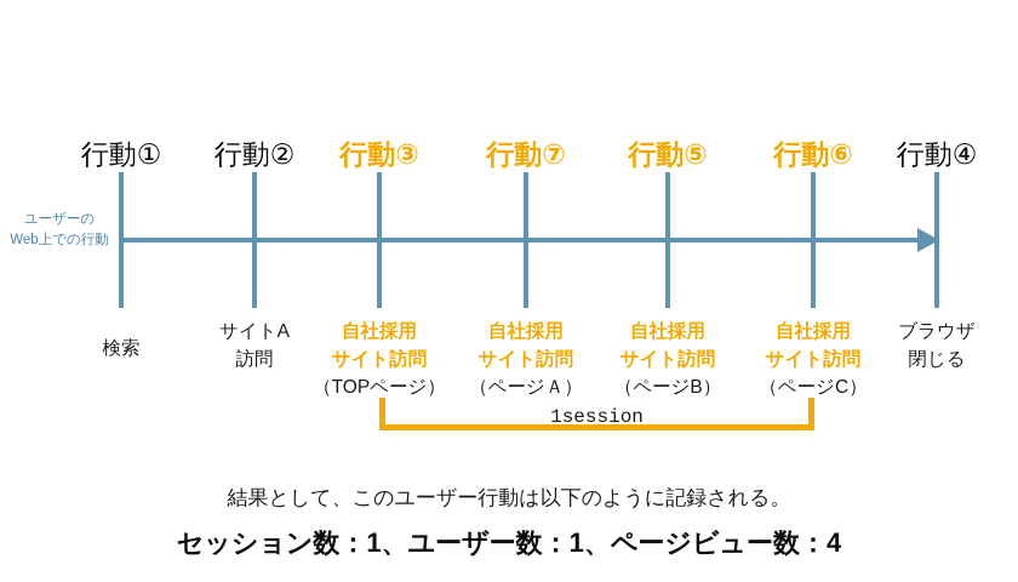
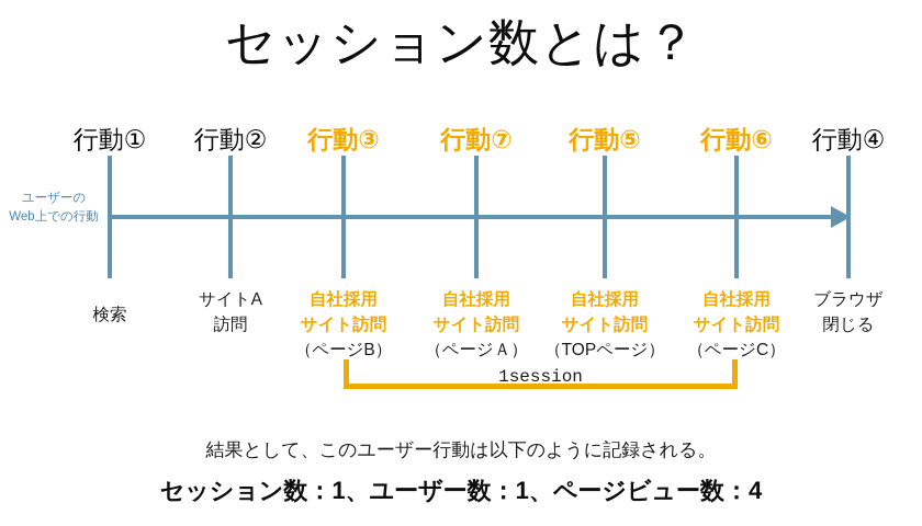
+ セッション数とは？
  ユーザーの
  Web上での行動
  行動①
  検索
  行動②
  サイトA
  訪問
  行動③
  自社採用
  サイト訪問
- （TOPページ）
+ （ページB）
  行動⑦
  自社採用
  サイト訪問
  （ページＡ）
  行動⑤
  自社採用
  サイト訪問
- （ページB）
+ （TOPページ）
  行動⑥
  自社採用
  サイト訪問
  （ページC）
  行動④
  ブラウザ
  閉じる
  1session
  結果として、このユーザー行動は以下のように記録される。
  セッション数：1、ユーザー数：1、ページビュー数：4
